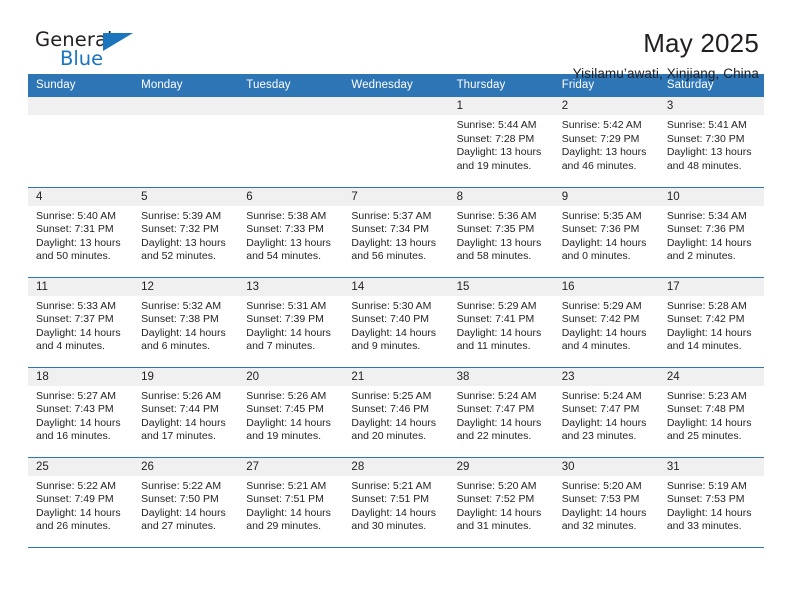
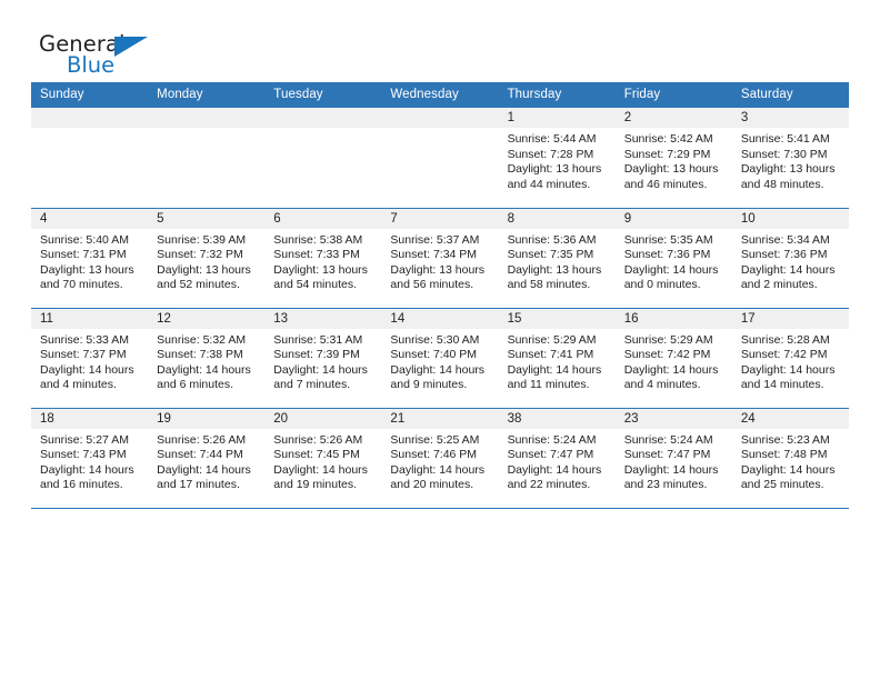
  General
  Blue
- May 2025
- Yisilamu’awati, Xinjiang, China
  Sunday	Monday	Tuesday	Wednesday	Thursday	Friday	Saturday
- 				1Sunrise: 5:44 AMSunset: 7:28 PMDaylight: 13 hoursand 19 minutes.	2Sunrise: 5:42 AMSunset: 7:29 PMDaylight: 13 hoursand 46 minutes.	3Sunrise: 5:41 AMSunset: 7:30 PMDaylight: 13 hoursand 48 minutes.
+ 				1Sunrise: 5:44 AMSunset: 7:28 PMDaylight: 13 hoursand 44 minutes.	2Sunrise: 5:42 AMSunset: 7:29 PMDaylight: 13 hoursand 46 minutes.	3Sunrise: 5:41 AMSunset: 7:30 PMDaylight: 13 hoursand 48 minutes.
- 4Sunrise: 5:40 AMSunset: 7:31 PMDaylight: 13 hoursand 50 minutes.	5Sunrise: 5:39 AMSunset: 7:32 PMDaylight: 13 hoursand 52 minutes.	6Sunrise: 5:38 AMSunset: 7:33 PMDaylight: 13 hoursand 54 minutes.	7Sunrise: 5:37 AMSunset: 7:34 PMDaylight: 13 hoursand 56 minutes.	8Sunrise: 5:36 AMSunset: 7:35 PMDaylight: 13 hoursand 58 minutes.	9Sunrise: 5:35 AMSunset: 7:36 PMDaylight: 14 hoursand 0 minutes.	10Sunrise: 5:34 AMSunset: 7:36 PMDaylight: 14 hoursand 2 minutes.
+ 4Sunrise: 5:40 AMSunset: 7:31 PMDaylight: 13 hoursand 70 minutes.	5Sunrise: 5:39 AMSunset: 7:32 PMDaylight: 13 hoursand 52 minutes.	6Sunrise: 5:38 AMSunset: 7:33 PMDaylight: 13 hoursand 54 minutes.	7Sunrise: 5:37 AMSunset: 7:34 PMDaylight: 13 hoursand 56 minutes.	8Sunrise: 5:36 AMSunset: 7:35 PMDaylight: 13 hoursand 58 minutes.	9Sunrise: 5:35 AMSunset: 7:36 PMDaylight: 14 hoursand 0 minutes.	10Sunrise: 5:34 AMSunset: 7:36 PMDaylight: 14 hoursand 2 minutes.
  11Sunrise: 5:33 AMSunset: 7:37 PMDaylight: 14 hoursand 4 minutes.	12Sunrise: 5:32 AMSunset: 7:38 PMDaylight: 14 hoursand 6 minutes.	13Sunrise: 5:31 AMSunset: 7:39 PMDaylight: 14 hoursand 7 minutes.	14Sunrise: 5:30 AMSunset: 7:40 PMDaylight: 14 hoursand 9 minutes.	15Sunrise: 5:29 AMSunset: 7:41 PMDaylight: 14 hoursand 11 minutes.	16Sunrise: 5:29 AMSunset: 7:42 PMDaylight: 14 hoursand 4 minutes.	17Sunrise: 5:28 AMSunset: 7:42 PMDaylight: 14 hoursand 14 minutes.
  18Sunrise: 5:27 AMSunset: 7:43 PMDaylight: 14 hoursand 16 minutes.	19Sunrise: 5:26 AMSunset: 7:44 PMDaylight: 14 hoursand 17 minutes.	20Sunrise: 5:26 AMSunset: 7:45 PMDaylight: 14 hoursand 19 minutes.	21Sunrise: 5:25 AMSunset: 7:46 PMDaylight: 14 hoursand 20 minutes.	38Sunrise: 5:24 AMSunset: 7:47 PMDaylight: 14 hoursand 22 minutes.	23Sunrise: 5:24 AMSunset: 7:47 PMDaylight: 14 hoursand 23 minutes.	24Sunrise: 5:23 AMSunset: 7:48 PMDaylight: 14 hoursand 25 minutes.
- 25Sunrise: 5:22 AMSunset: 7:49 PMDaylight: 14 hoursand 26 minutes.	26Sunrise: 5:22 AMSunset: 7:50 PMDaylight: 14 hoursand 27 minutes.	27Sunrise: 5:21 AMSunset: 7:51 PMDaylight: 14 hoursand 29 minutes.	28Sunrise: 5:21 AMSunset: 7:51 PMDaylight: 14 hoursand 30 minutes.	29Sunrise: 5:20 AMSunset: 7:52 PMDaylight: 14 hoursand 31 minutes.	30Sunrise: 5:20 AMSunset: 7:53 PMDaylight: 14 hoursand 32 minutes.	31Sunrise: 5:19 AMSunset: 7:53 PMDaylight: 14 hoursand 33 minutes.
